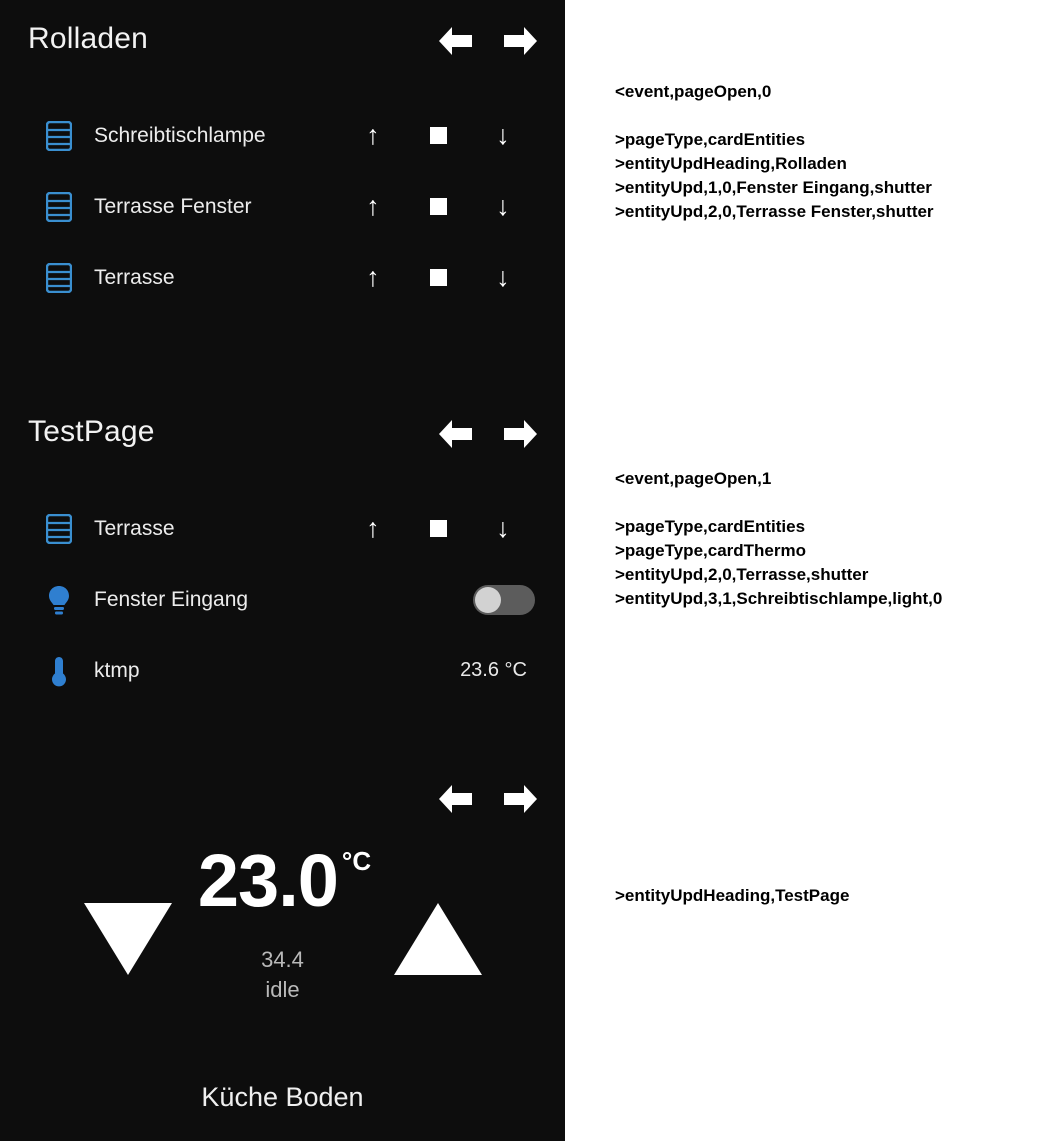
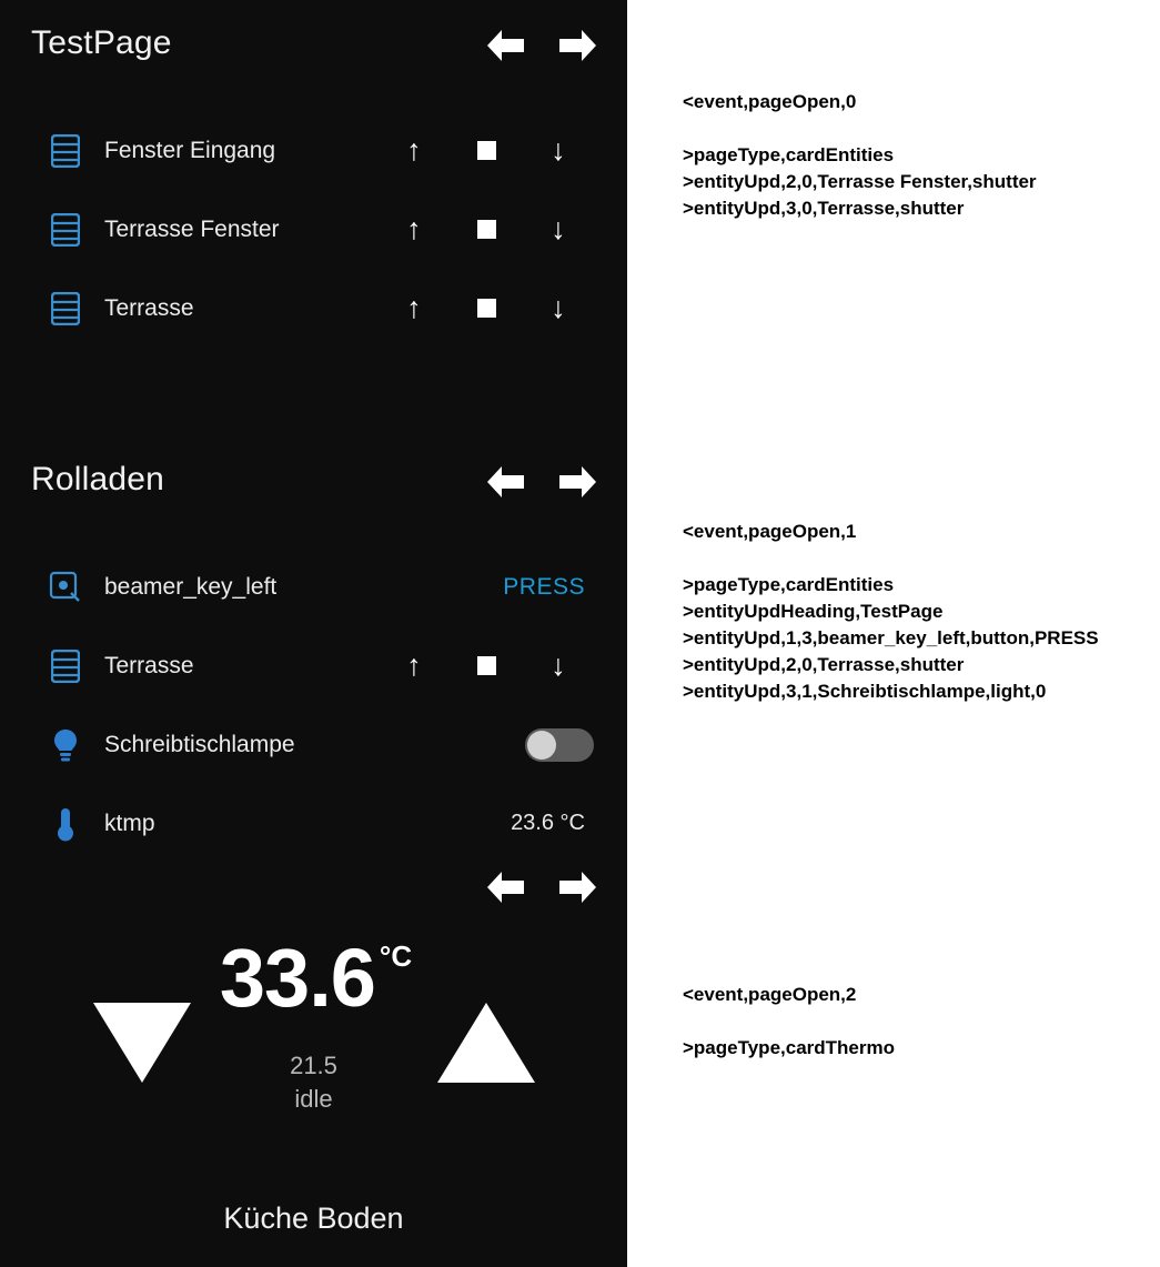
- Rolladen
+ TestPage
- Schreibtischlampe
+ Fenster Eingang
  ↑
  ↓
  Terrasse Fenster
  ↑
  ↓
  Terrasse
  ↑
  ↓
- TestPage
+ Rolladen
+ beamer_key_left
+ PRESS
  Terrasse
  ↑
  ↓
- Fenster Eingang
+ Schreibtischlampe
  ktmp
  23.6 °C
- 23.0 °C
+ 33.6 °C
- 34.4
+ 21.5
  idle
  Küche Boden
  <event,pageOpen,0
  >pageType,cardEntities
- >entityUpdHeading,Rolladen
- >entityUpd,1,0,Fenster Eingang,shutter
  >entityUpd,2,0,Terrasse Fenster,shutter
+ >entityUpd,3,0,Terrasse,shutter
  <event,pageOpen,1
  >pageType,cardEntities
- >pageType,cardThermo
+ >entityUpdHeading,TestPage
+ >entityUpd,1,3,beamer_key_left,button,PRESS
  >entityUpd,2,0,Terrasse,shutter
  >entityUpd,3,1,Schreibtischlampe,light,0
+ <event,pageOpen,2
- >entityUpdHeading,TestPage
+ >pageType,cardThermo
